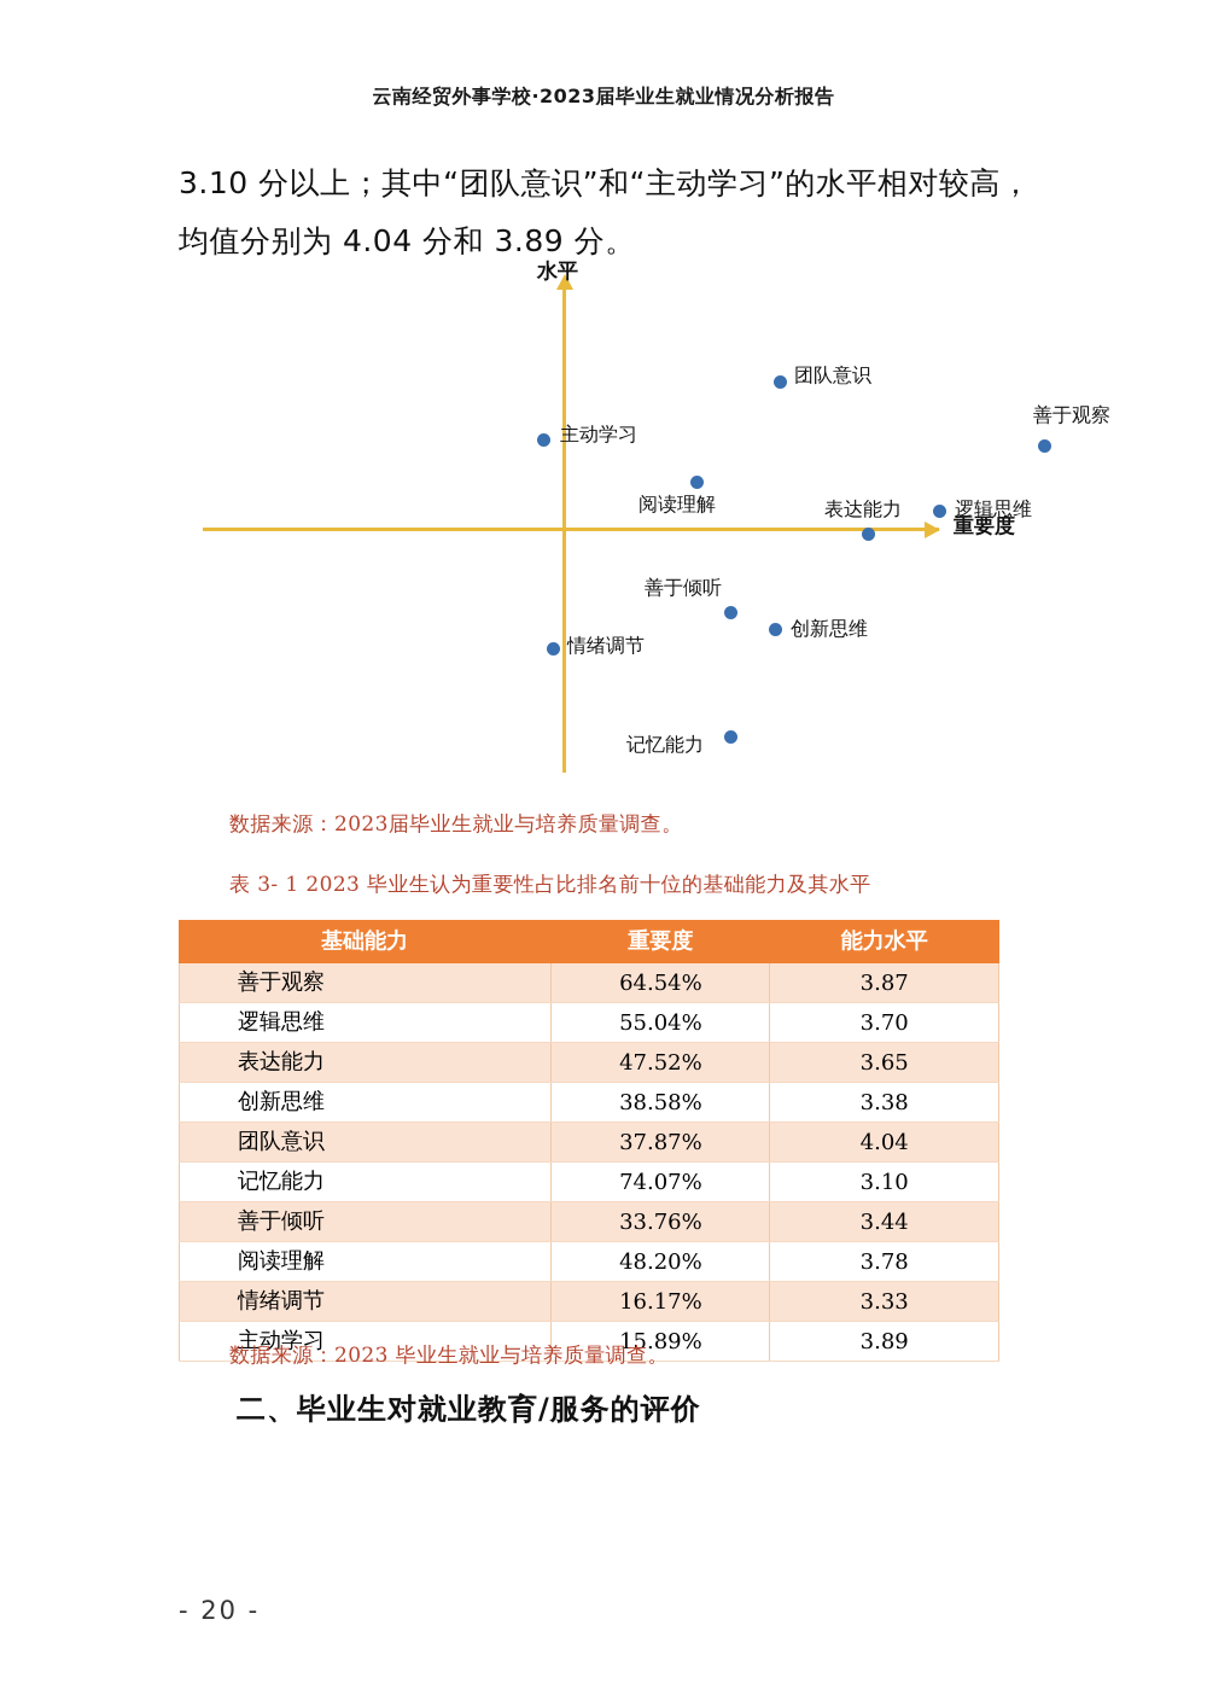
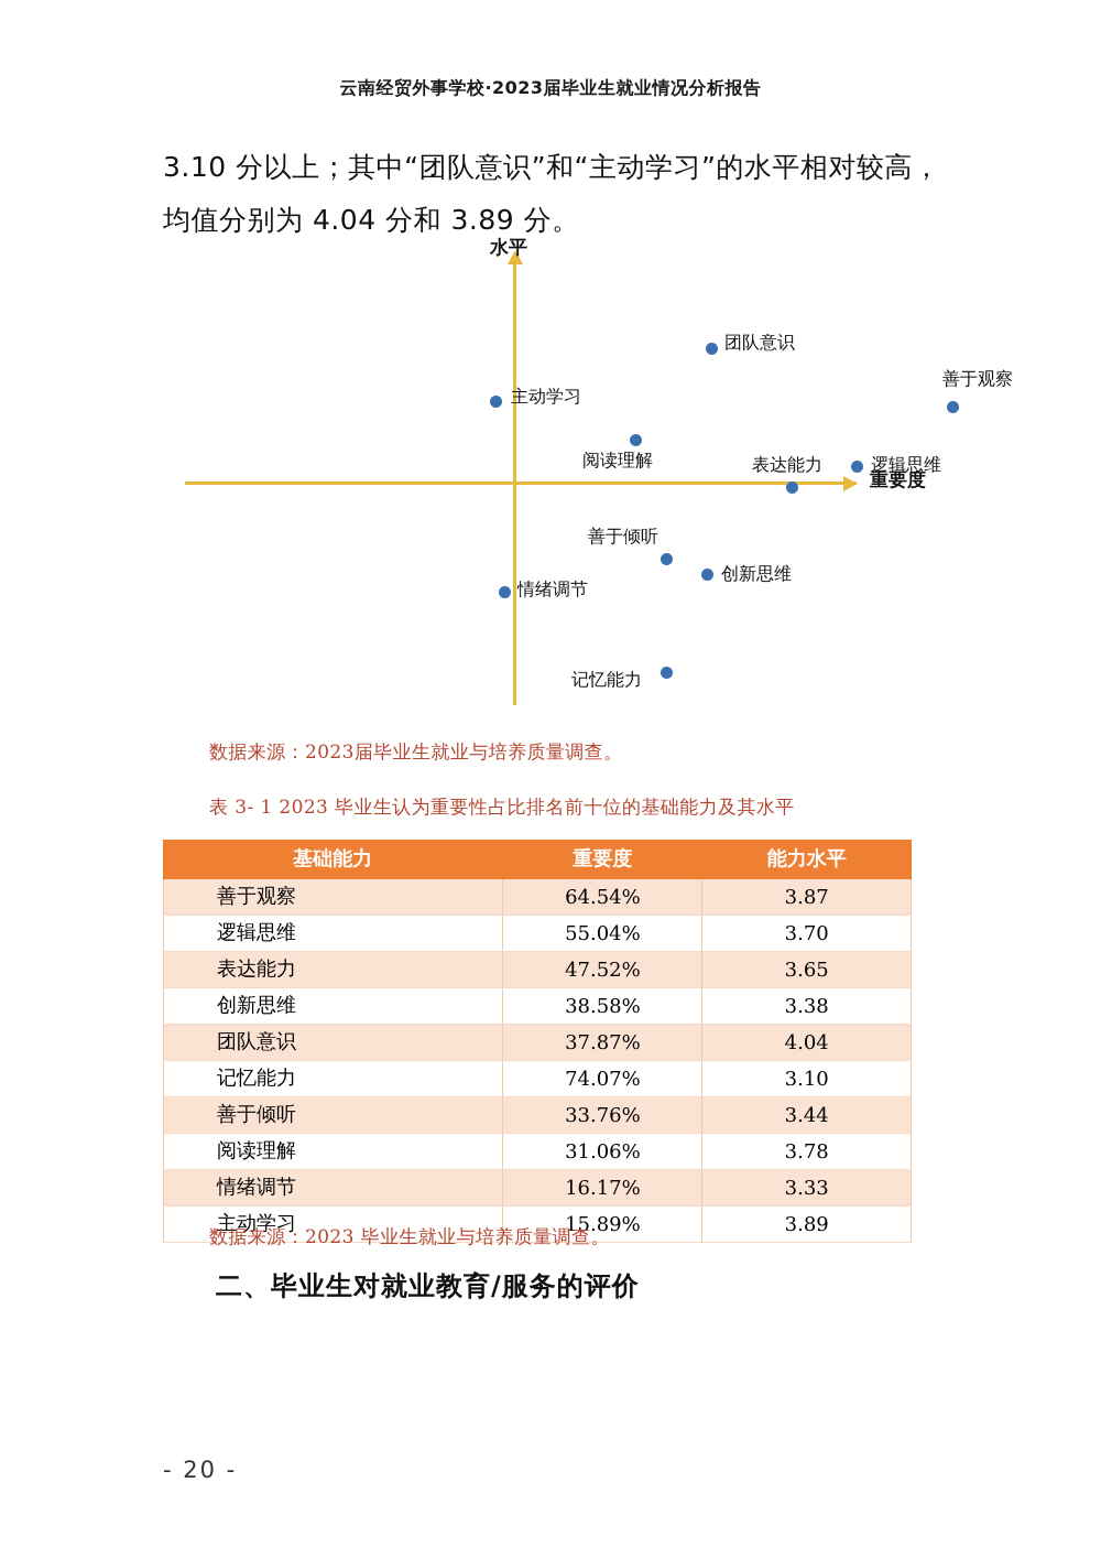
  云南经贸外事学校·2023届毕业生就业情况分析报告
  3.10 分以上；其中“团队意识”和“主动学习”的水平相对较高，均值分别为 4.04 分和 3.89 分。
  水平
  重要度
  团队意识
  善于观察
  主动学习
  阅读理解
  逻辑思维
  表达能力
  善于倾听
  创新思维
  情绪调节
  记忆能力
  数据来源：2023届毕业生就业与培养质量调查。
  表 3- 1 2023 毕业生认为重要性占比排名前十位的基础能力及其水平
  基础能力	重要度	能力水平
  善于观察	64.54%	3.87
  逻辑思维	55.04%	3.70
  表达能力	47.52%	3.65
  创新思维	38.58%	3.38
  团队意识	37.87%	4.04
  记忆能力	74.07%	3.10
  善于倾听	33.76%	3.44
- 阅读理解	48.20%	3.78
+ 阅读理解	31.06%	3.78
  情绪调节	16.17%	3.33
  主动学习	15.89%	3.89
  数据来源：2023 毕业生就业与培养质量调查。
  二、毕业生对就业教育/服务的评价
  - 20 -
